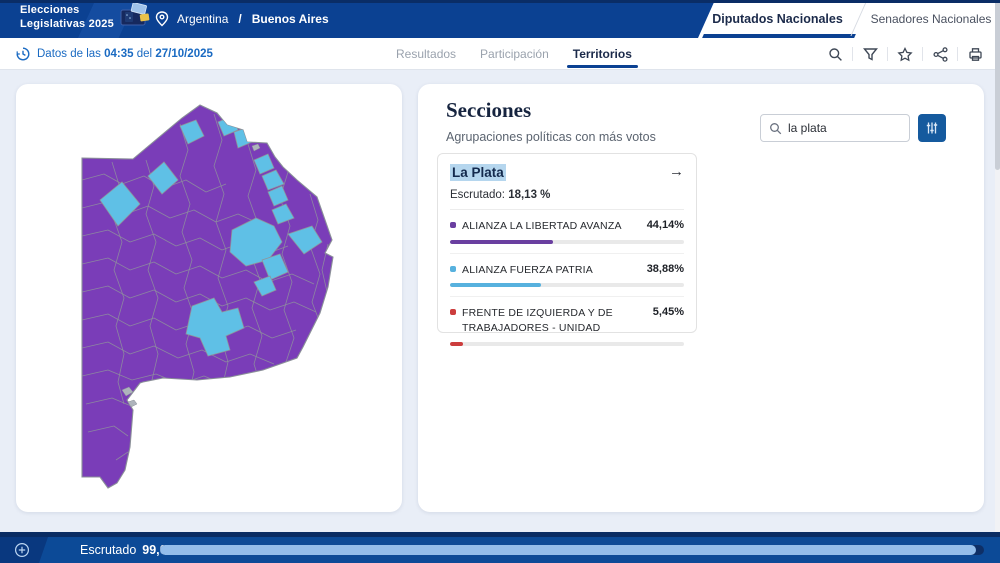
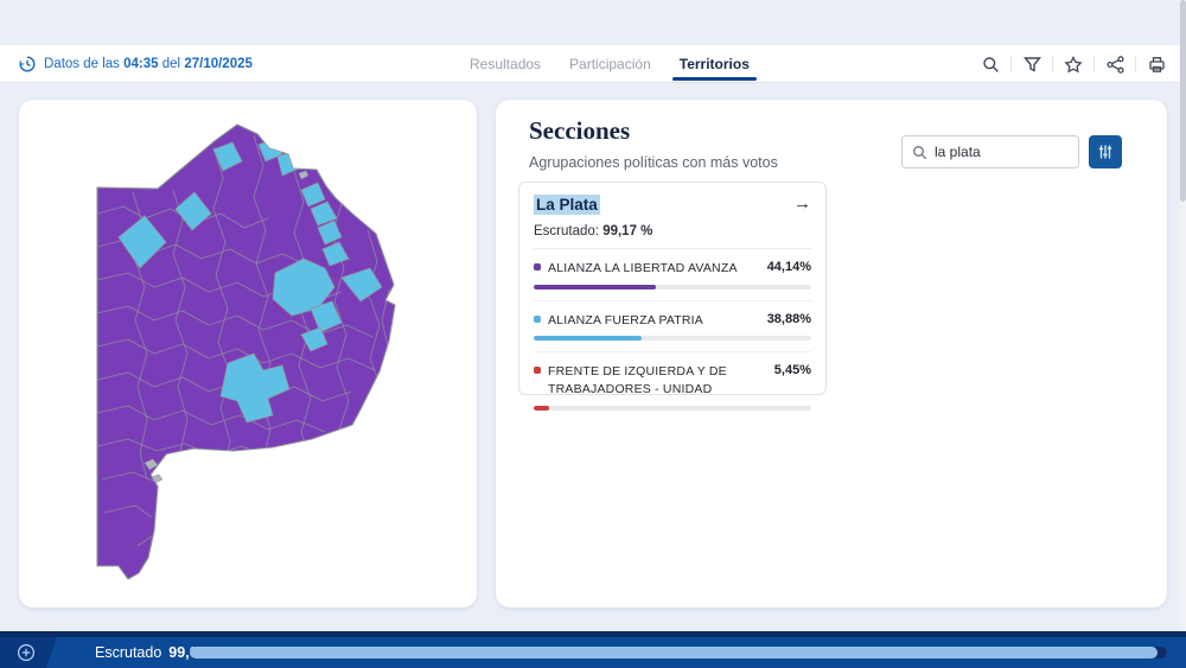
- Elecciones
- Legislativas 2025
- Argentina
- /
- Buenos Aires
- Diputados Nacionales
- Senadores Nacionales
  Datos de las 04:35 del 27/10/2025
  Resultados
  Participación
  Territorios
  Secciones
  Agrupaciones políticas con más votos
  la plata
  La Plata
  →
- Escrutado: 18,13 %
+ Escrutado: 99,17 %
  ALIANZA LA LIBERTAD AVANZA
  44,14%
  ALIANZA FUERZA PATRIA
  38,88%
  FRENTE DE IZQUIERDA Y DE TRABAJADORES - UNIDAD
  5,45%
  Escrutado
